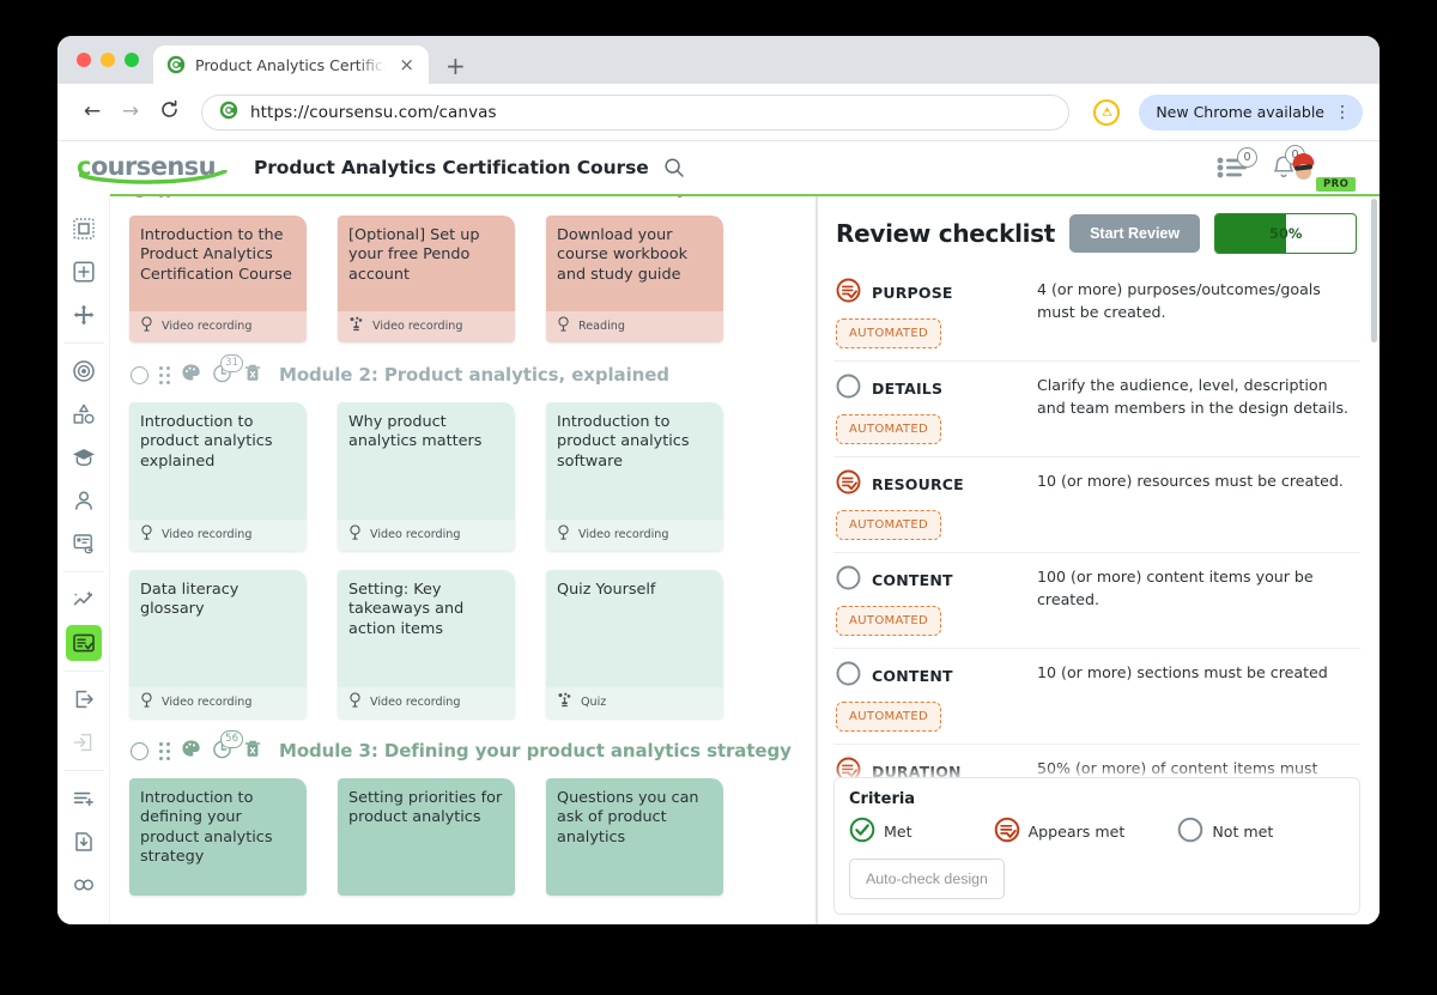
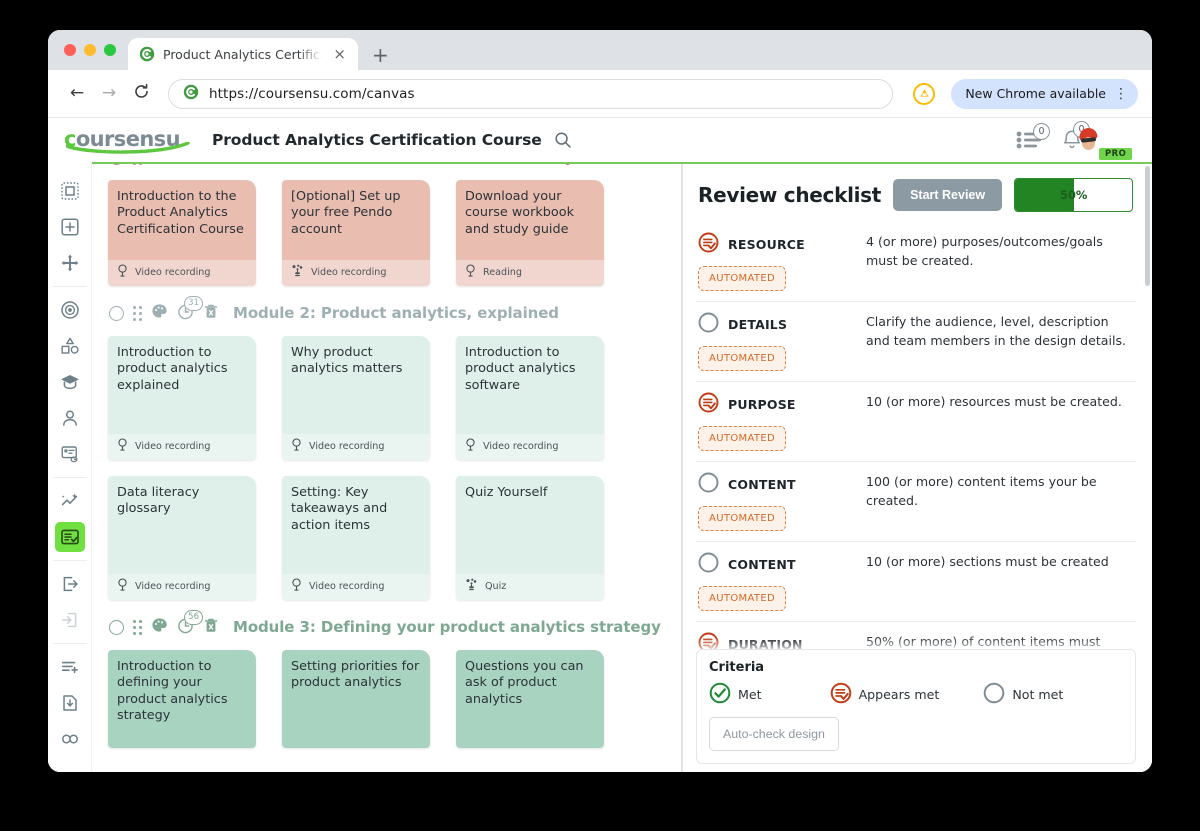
  Product Analytics Certific
  ×
  +
  ←
  →
  https://coursensu.com/canvas
  New Chrome available
  ⋮
  coursensu
  Product Analytics Certification Course
  0
  PRO
  Introduction to the Product Analytics Certification Course
  Video recording
  [Optional] Set up your free Pendo account
  Video recording
  Download your course workbook and study guide
  Reading
  31
  Module 2: Product analytics, explained
  Introduction to product analytics explained
  Video recording
  Why product analytics matters
  Video recording
  Introduction to product analytics software
  Video recording
  Data literacy glossary
  Video recording
  Setting: Key takeaways and action items
  Video recording
  Quiz Yourself
  Quiz
  56
  Module 3: Defining your product analytics strategy
  Introduction to defining your product analytics strategy
  Setting priorities for product analytics
  Questions you can ask of product analytics
  Review checklist
  Start Review
  50%
- PURPOSE
+ RESOURCE
  AUTOMATED
  4 (or more) purposes/outcomes/goals must be created.
  DETAILS
  AUTOMATED
  Clarify the audience, level, description and team members in the design details.
- RESOURCE
+ PURPOSE
  AUTOMATED
  10 (or more) resources must be created.
  CONTENT
  AUTOMATED
  100 (or more) content items your be created.
  CONTENT
  AUTOMATED
  10 (or more) sections must be created
  DURATION
  50% (or more) of content items must
  Criteria
  Met
  Appears met
  Not met
  Auto-check design
